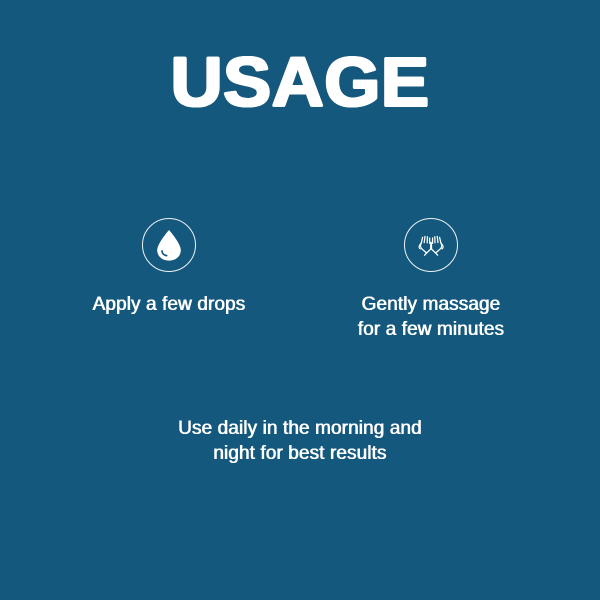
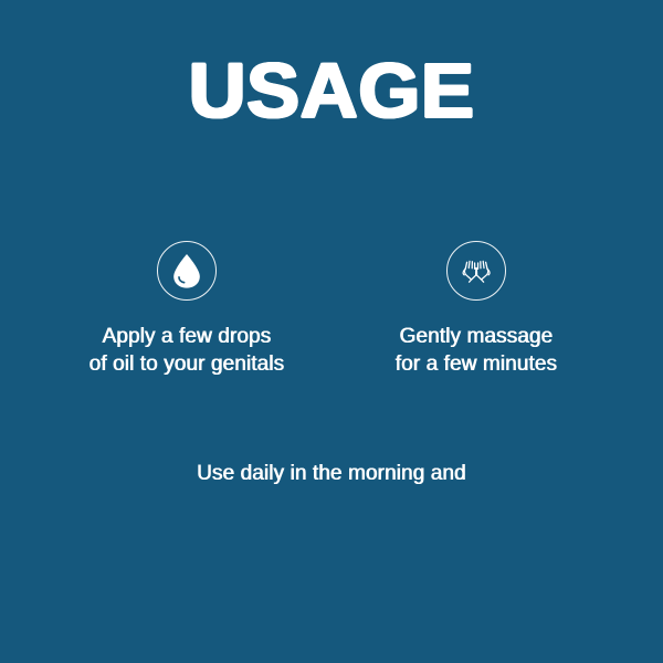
  USAGE
  Apply a few drops
+ of oil to your genitals
  Gently massage
  for a few minutes
  Use daily in the morning and
- night for best results
